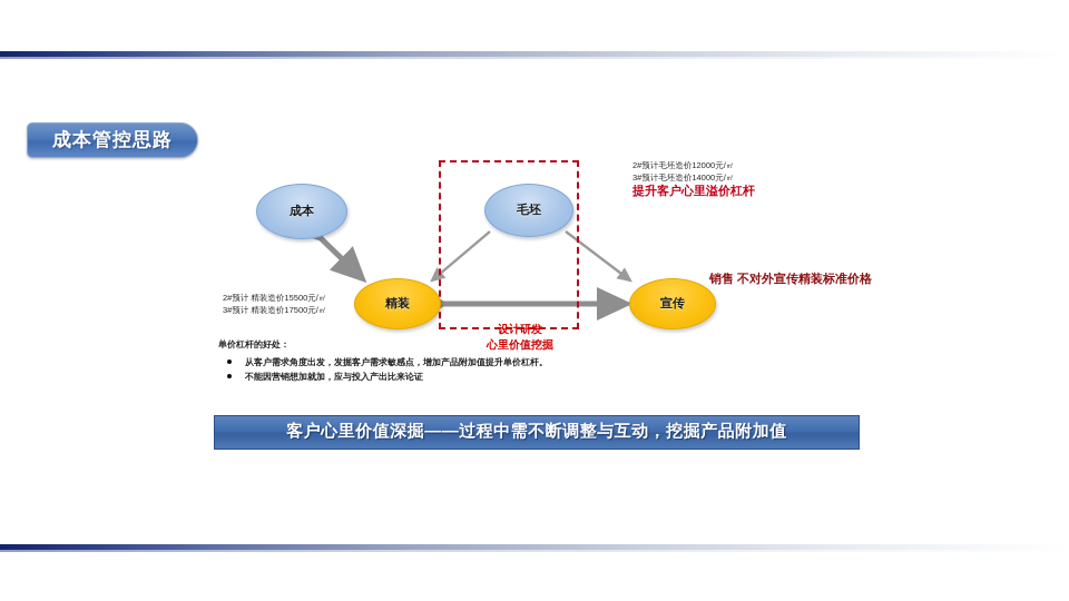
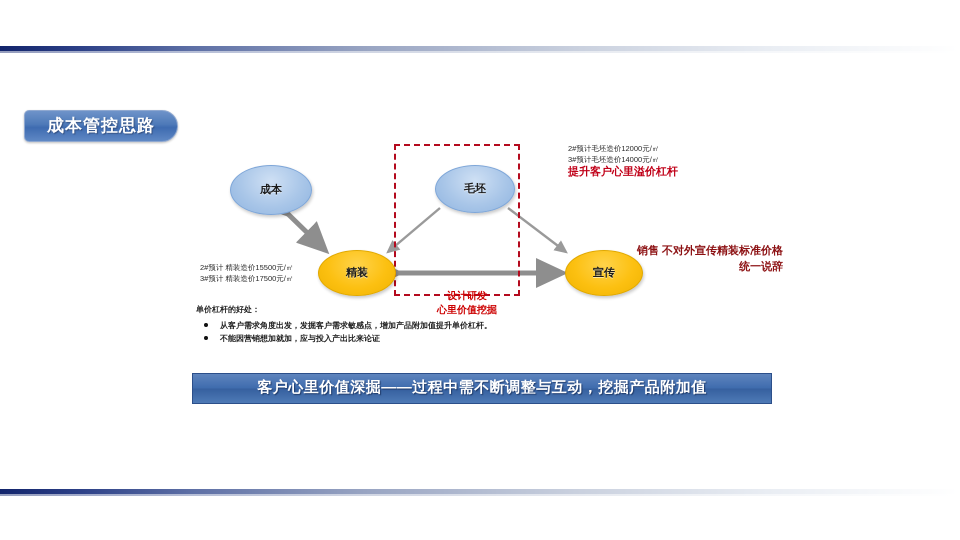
  成本管控思路
  成本
  毛坯
  精装
  宣传
  2#预计毛坯造价12000元/㎡
  3#预计毛坯造价14000元/㎡
  提升客户心里溢价杠杆
  2#预计 精装造价15500元/㎡
  3#预计 精装造价17500元/㎡
  销售 不对外宣传精装标准价格
+ 统一说辞
  设计研发
  心里价值挖掘
  单价杠杆的好处：
  从客户需求角度出发，发掘客户需求敏感点，增加产品附加值提升单价杠杆。
  不能因营销想加就加，应与投入产出比来论证
  客户心里价值深掘——过程中需不断调整与互动，挖掘产品附加值
